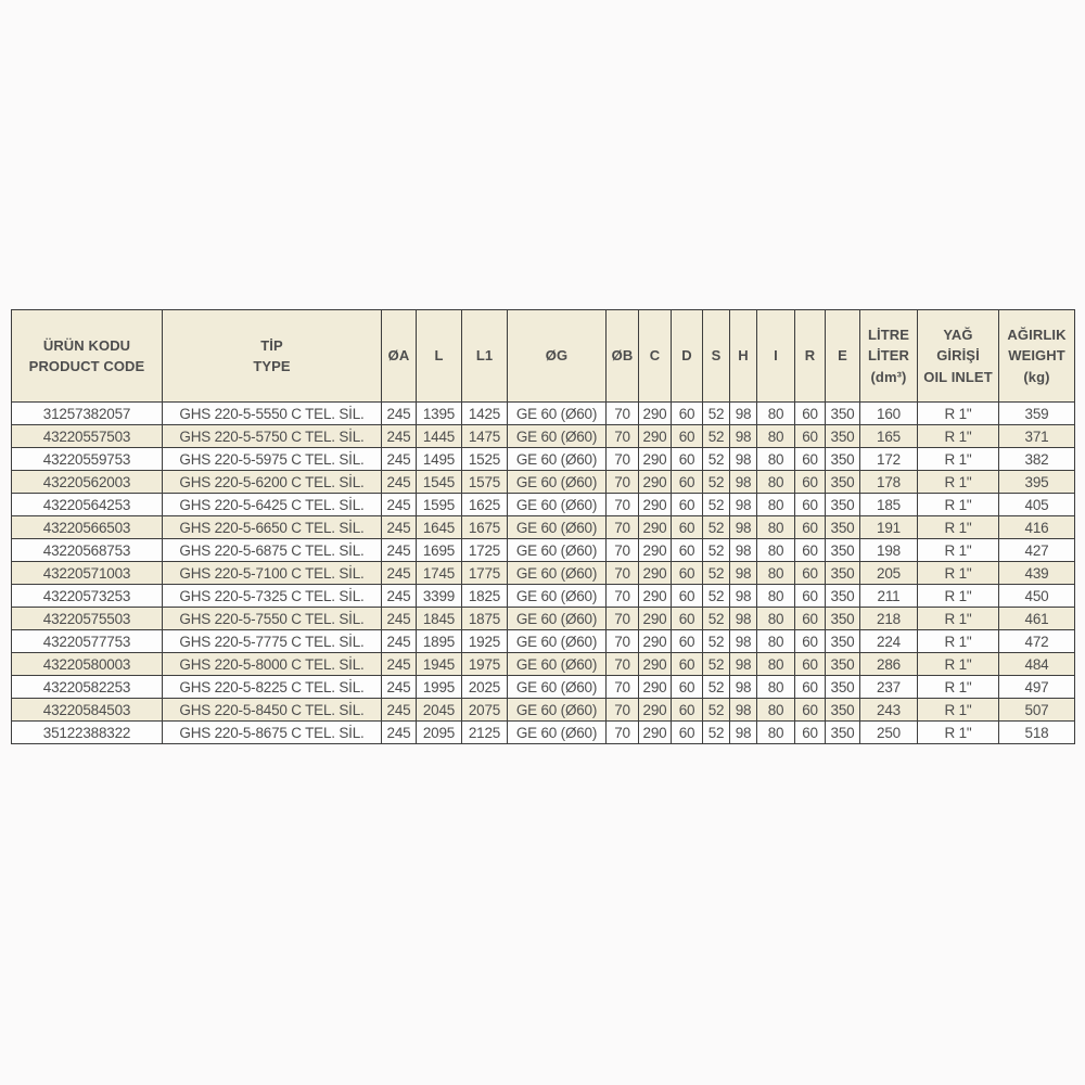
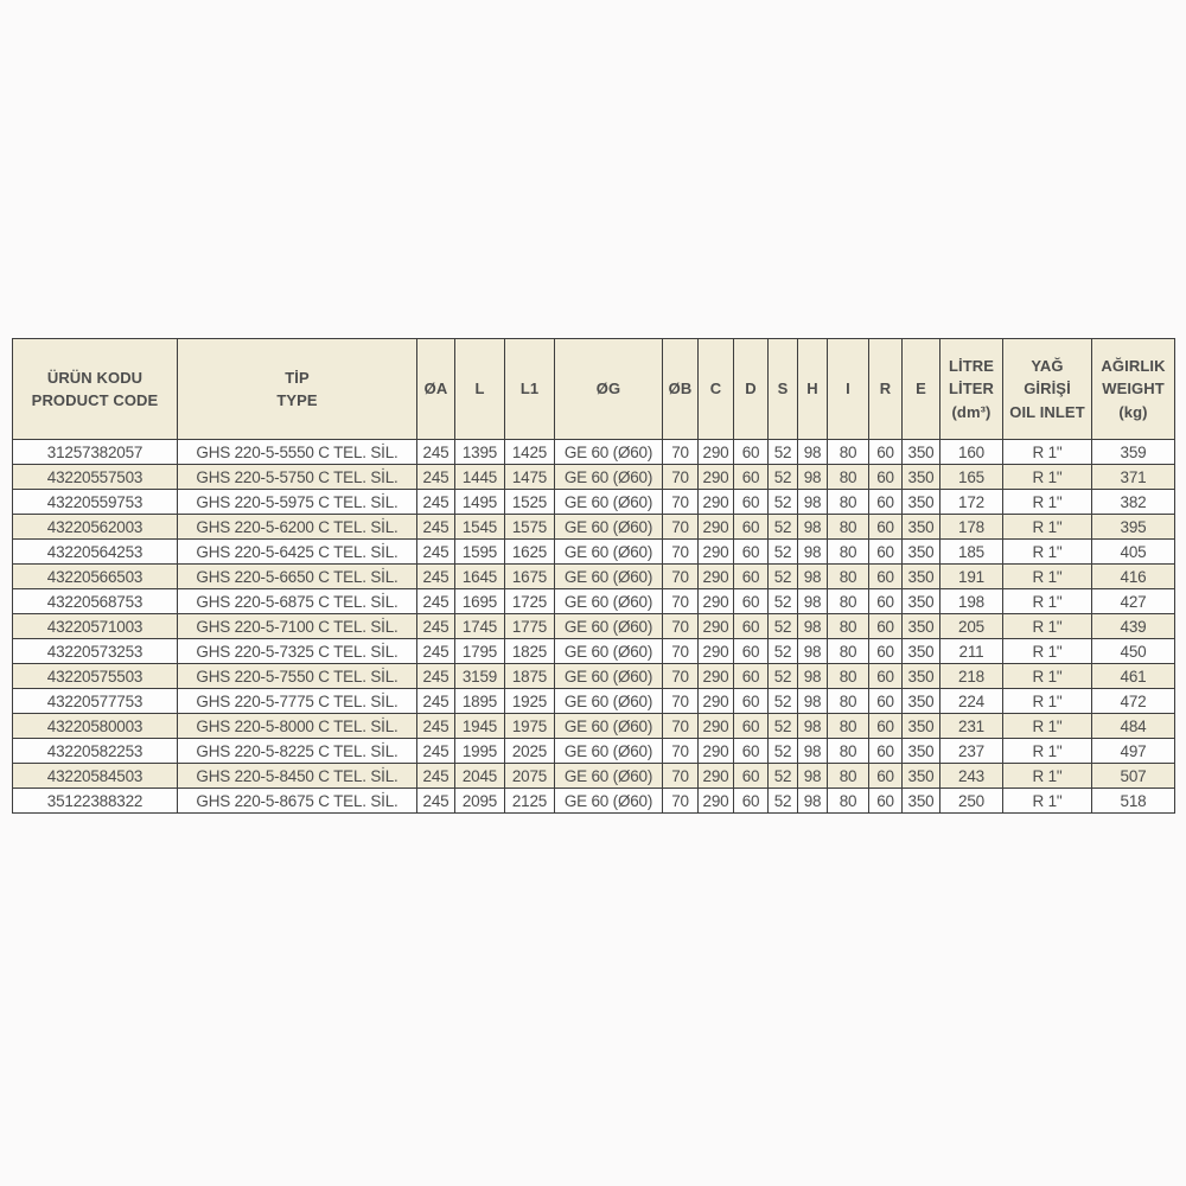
  ÜRÜN KODU PRODUCT CODE	TİP TYPE	ØA	L	L1	ØG	ØB	C	D	S	H	I	R	E	LİTRE LİTER (dm³)	YAĞ GİRİŞİ OIL INLET	AĞIRLIK WEIGHT (kg)
  31257382057	GHS 220-5-5550 C TEL. SİL.	245	1395	1425	GE 60 (Ø60)	70	290	60	52	98	80	60	350	160	R 1"	359
  43220557503	GHS 220-5-5750 C TEL. SİL.	245	1445	1475	GE 60 (Ø60)	70	290	60	52	98	80	60	350	165	R 1"	371
  43220559753	GHS 220-5-5975 C TEL. SİL.	245	1495	1525	GE 60 (Ø60)	70	290	60	52	98	80	60	350	172	R 1"	382
  43220562003	GHS 220-5-6200 C TEL. SİL.	245	1545	1575	GE 60 (Ø60)	70	290	60	52	98	80	60	350	178	R 1"	395
  43220564253	GHS 220-5-6425 C TEL. SİL.	245	1595	1625	GE 60 (Ø60)	70	290	60	52	98	80	60	350	185	R 1"	405
  43220566503	GHS 220-5-6650 C TEL. SİL.	245	1645	1675	GE 60 (Ø60)	70	290	60	52	98	80	60	350	191	R 1"	416
  43220568753	GHS 220-5-6875 C TEL. SİL.	245	1695	1725	GE 60 (Ø60)	70	290	60	52	98	80	60	350	198	R 1"	427
  43220571003	GHS 220-5-7100 C TEL. SİL.	245	1745	1775	GE 60 (Ø60)	70	290	60	52	98	80	60	350	205	R 1"	439
- 43220573253	GHS 220-5-7325 C TEL. SİL.	245	3399	1825	GE 60 (Ø60)	70	290	60	52	98	80	60	350	211	R 1"	450
+ 43220573253	GHS 220-5-7325 C TEL. SİL.	245	1795	1825	GE 60 (Ø60)	70	290	60	52	98	80	60	350	211	R 1"	450
- 43220575503	GHS 220-5-7550 C TEL. SİL.	245	1845	1875	GE 60 (Ø60)	70	290	60	52	98	80	60	350	218	R 1"	461
+ 43220575503	GHS 220-5-7550 C TEL. SİL.	245	3159	1875	GE 60 (Ø60)	70	290	60	52	98	80	60	350	218	R 1"	461
  43220577753	GHS 220-5-7775 C TEL. SİL.	245	1895	1925	GE 60 (Ø60)	70	290	60	52	98	80	60	350	224	R 1"	472
- 43220580003	GHS 220-5-8000 C TEL. SİL.	245	1945	1975	GE 60 (Ø60)	70	290	60	52	98	80	60	350	286	R 1"	484
+ 43220580003	GHS 220-5-8000 C TEL. SİL.	245	1945	1975	GE 60 (Ø60)	70	290	60	52	98	80	60	350	231	R 1"	484
  43220582253	GHS 220-5-8225 C TEL. SİL.	245	1995	2025	GE 60 (Ø60)	70	290	60	52	98	80	60	350	237	R 1"	497
  43220584503	GHS 220-5-8450 C TEL. SİL.	245	2045	2075	GE 60 (Ø60)	70	290	60	52	98	80	60	350	243	R 1"	507
  35122388322	GHS 220-5-8675 C TEL. SİL.	245	2095	2125	GE 60 (Ø60)	70	290	60	52	98	80	60	350	250	R 1"	518
